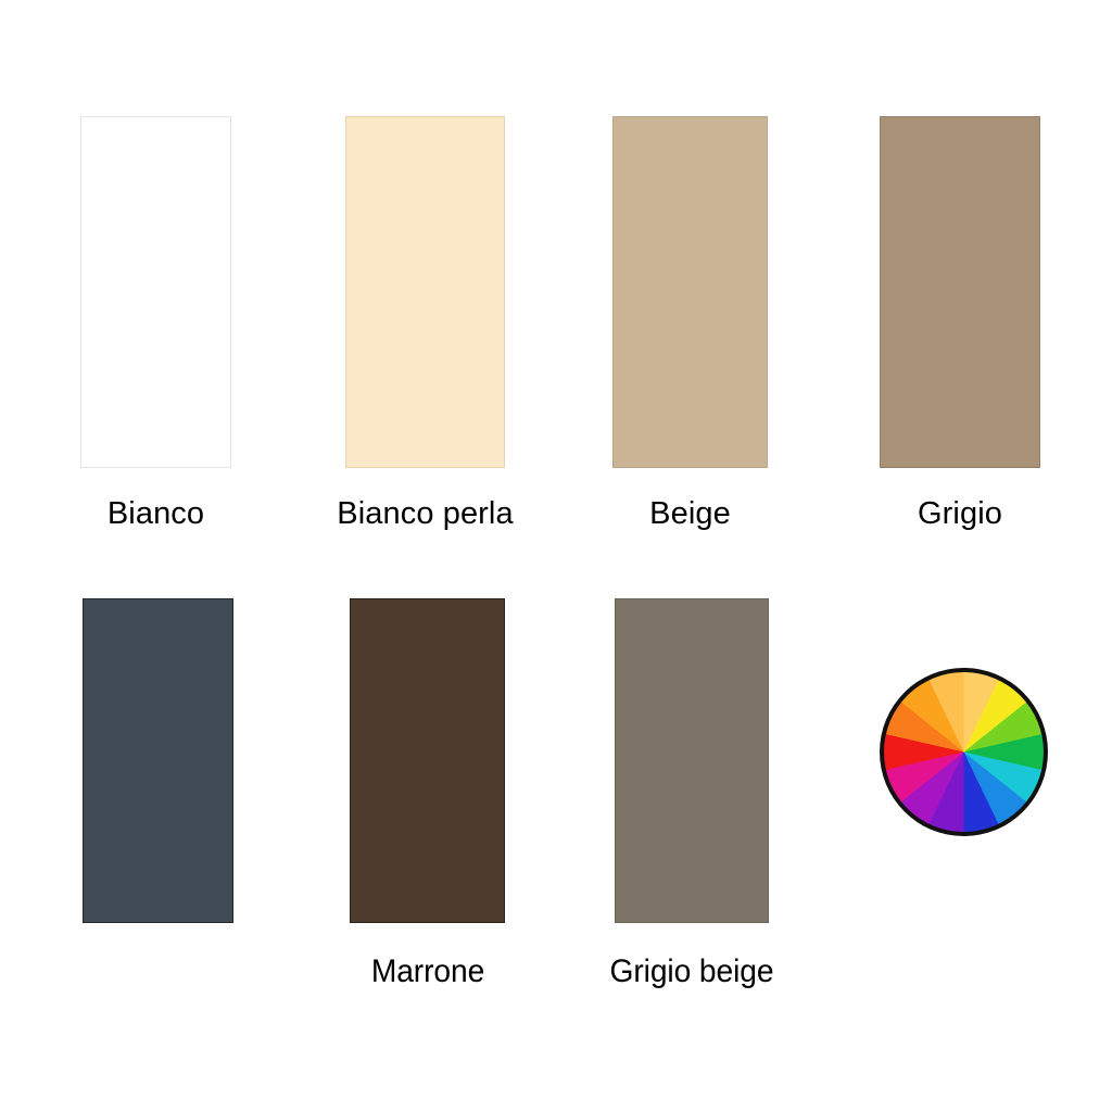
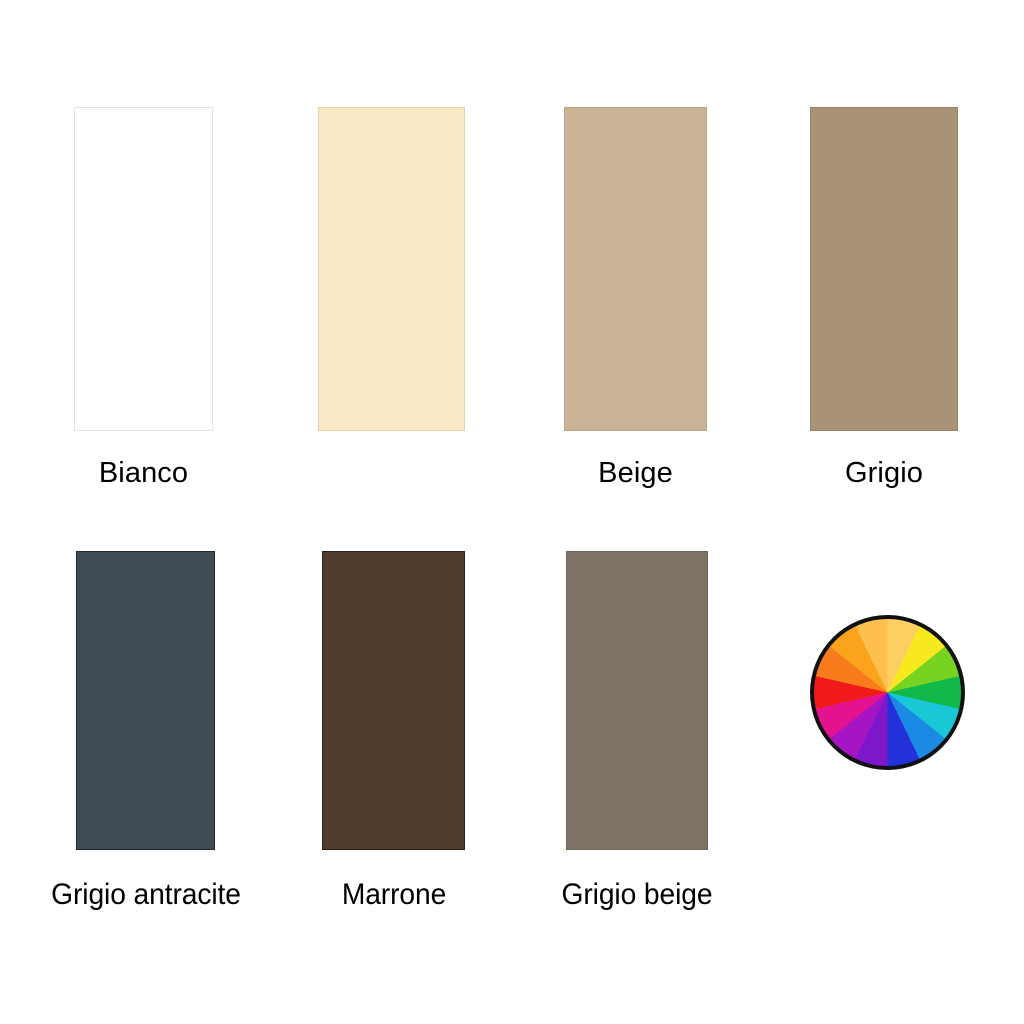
  Bianco
- Bianco perla
  Beige
  Grigio
+ Grigio antracite
  Marrone
  Grigio beige
